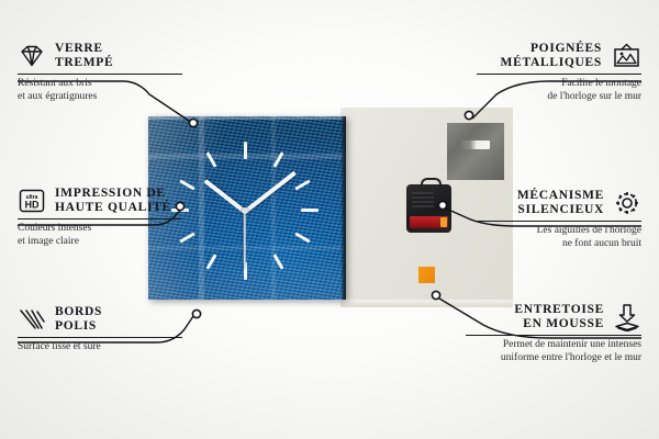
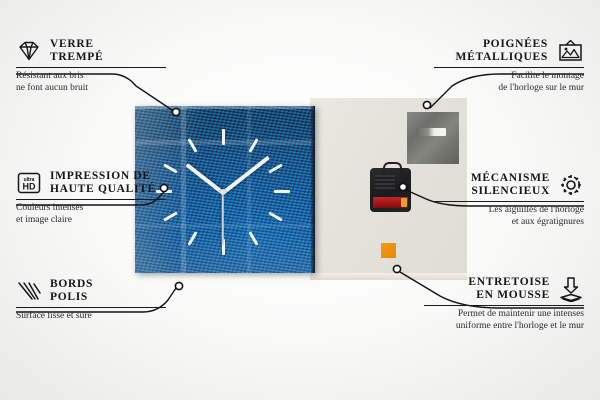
  VERRE
  TREMPÉ
  Résistant aux bris
- et aux égratignures
+ ne font aucun bruit
  HD
  IMPRESSION DE
  HAUTE QUALITÉ
  Couleurs intenses
  et image claire
  BORDS
  POLIS
  Surface lisse et sûre
  POIGNÉES
  MÉTALLIQUES
  Facilite le montage
  de l'horloge sur le mur
  MÉCANISME
  SILENCIEUX
  Les aiguilles de l'horloge
- ne font aucun bruit
+ et aux égratignures
  ENTRETOISE
  EN MOUSSE
  Permet de maintenir une intenses
  uniforme entre l'horloge et le mur
